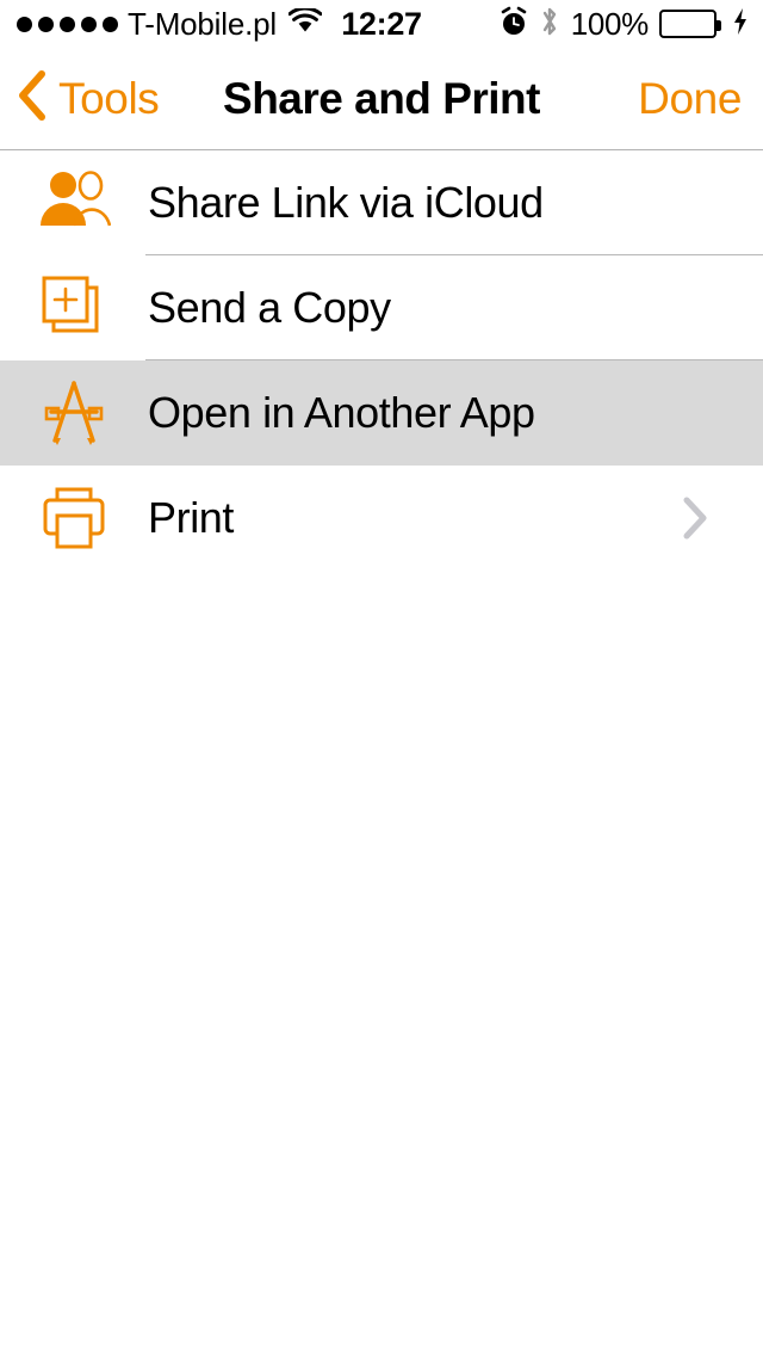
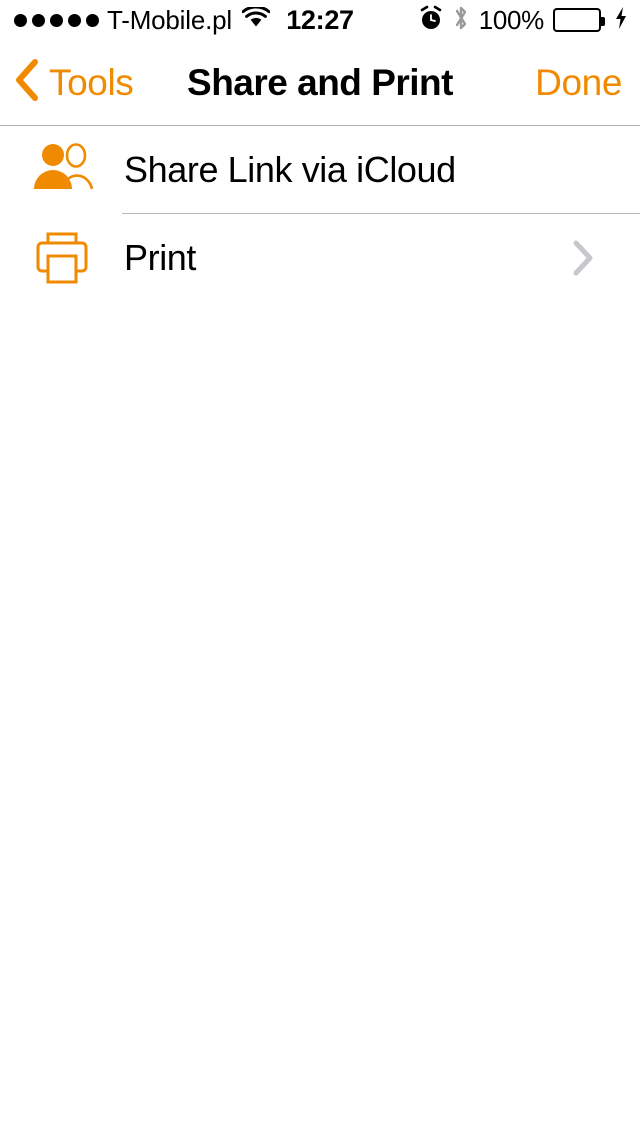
  T-Mobile.pl
  12:27
  100%
  Tools
  Share and Print
  Done
  Share Link via iCloud
- Send a Copy
- Open in Another App
  Print
